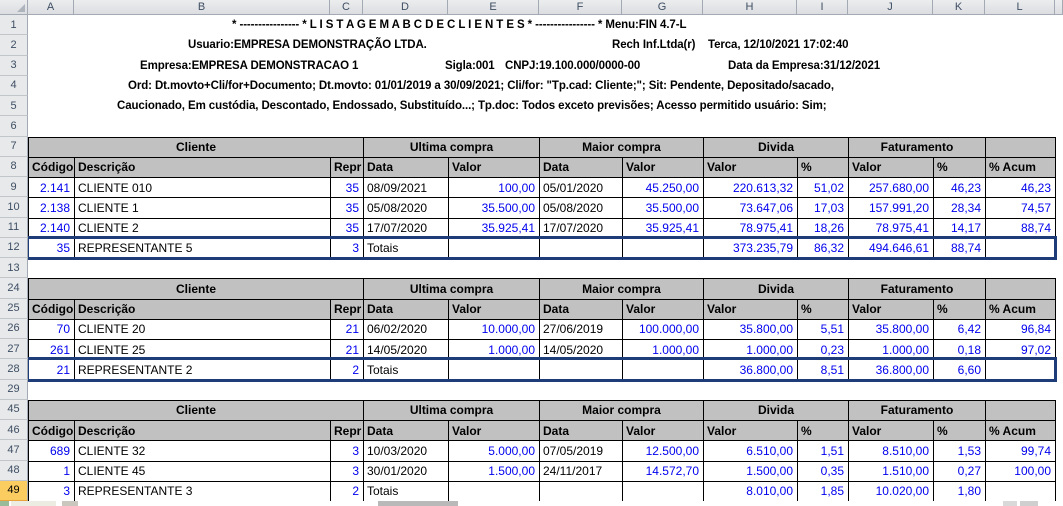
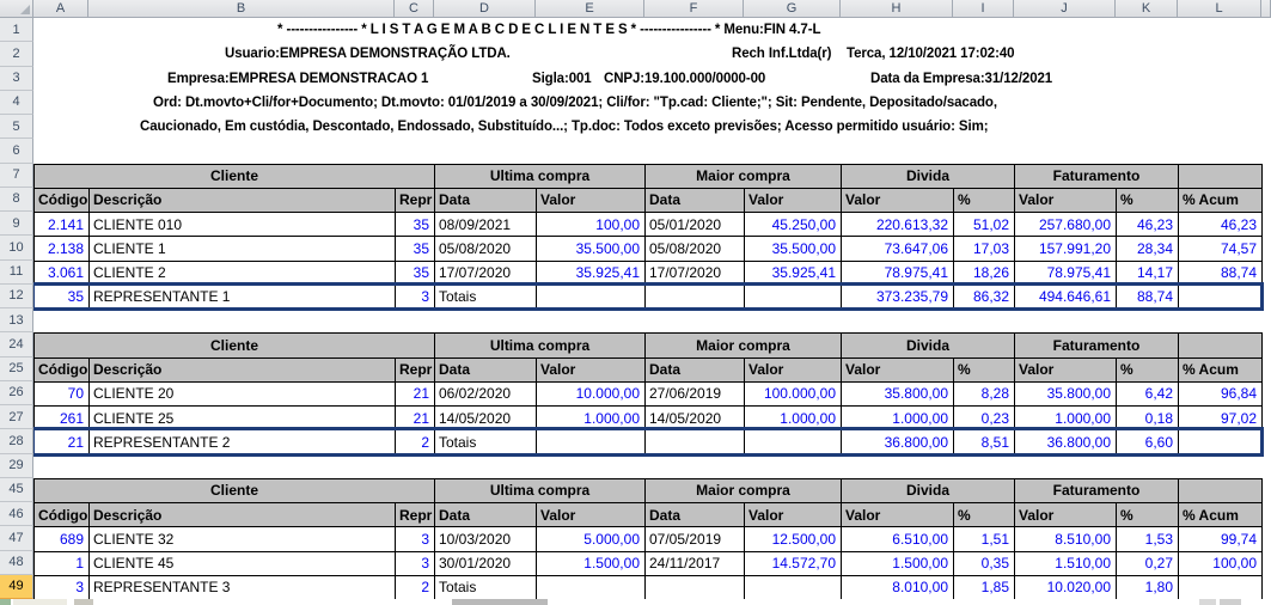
  A
  B
  C
  D
  E
  F
  G
  H
  I
  J
  K
  L
  1
  2
  3
  4
  5
  6
  7
  8
  9
  10
  11
  12
  13
  24
  25
  26
  27
  28
  29
  45
  46
  47
  48
  49
  * ---------------- * L I S T A G E M A B C D E C L I E N T E S * ---------------- * Menu:FIN 4.7-L
  Usuario:EMPRESA DEMONSTRAÇÃO LTDA.
  Rech Inf.Ltda(r)
  Terca, 12/10/2021 17:02:40
  Empresa:EMPRESA DEMONSTRACAO 1
  Sigla:001
  CNPJ:19.100.000/0000-00
  Data da Empresa:31/12/2021
  Ord: Dt.movto+Cli/for+Documento; Dt.movto: 01/01/2019 a 30/09/2021; Cli/for: "Tp.cad: Cliente;"; Sit: Pendente, Depositado/sacado,
  Caucionado, Em custódia, Descontado, Endossado, Substituído...; Tp.doc: Todos exceto previsões; Acesso permitido usuário: Sim;
  Cliente
  Ultima compra
  Maior compra
  Divida
  Faturamento
  Código
  Descrição
  Repr
  Data
  Valor
  Data
  Valor
  Valor
  %
  Valor
  %
  % Acum
  2.141
  CLIENTE 010
  35
  08/09/2021
  100,00
  05/01/2020
  45.250,00
  220.613,32
  51,02
  257.680,00
  46,23
  46,23
  2.138
  CLIENTE 1
  35
  05/08/2020
  35.500,00
  05/08/2020
  35.500,00
  73.647,06
  17,03
  157.991,20
  28,34
  74,57
- 2.140
+ 3.061
  CLIENTE 2
  35
  17/07/2020
  35.925,41
  17/07/2020
  35.925,41
  78.975,41
  18,26
  78.975,41
  14,17
  88,74
  35
- REPRESENTANTE 5
+ REPRESENTANTE 1
  3
  Totais
  373.235,79
  86,32
  494.646,61
  88,74
  Cliente
  Ultima compra
  Maior compra
  Divida
  Faturamento
  Código
  Descrição
  Repr
  Data
  Valor
  Data
  Valor
  Valor
  %
  Valor
  %
  % Acum
  70
  CLIENTE 20
  21
  06/02/2020
  10.000,00
  27/06/2019
  100.000,00
  35.800,00
- 5,51
+ 8,28
  35.800,00
  6,42
  96,84
  261
  CLIENTE 25
  21
  14/05/2020
  1.000,00
  14/05/2020
  1.000,00
  1.000,00
  0,23
  1.000,00
  0,18
  97,02
  21
  REPRESENTANTE 2
  2
  Totais
  36.800,00
  8,51
  36.800,00
  6,60
  Cliente
  Ultima compra
  Maior compra
  Divida
  Faturamento
  Código
  Descrição
  Repr
  Data
  Valor
  Data
  Valor
  Valor
  %
  Valor
  %
  % Acum
  689
  CLIENTE 32
  3
  10/03/2020
  5.000,00
  07/05/2019
  12.500,00
  6.510,00
  1,51
  8.510,00
  1,53
  99,74
  1
  CLIENTE 45
  3
  30/01/2020
  1.500,00
  24/11/2017
  14.572,70
  1.500,00
  0,35
  1.510,00
  0,27
  100,00
  3
  REPRESENTANTE 3
  2
  Totais
  8.010,00
  1,85
  10.020,00
  1,80
